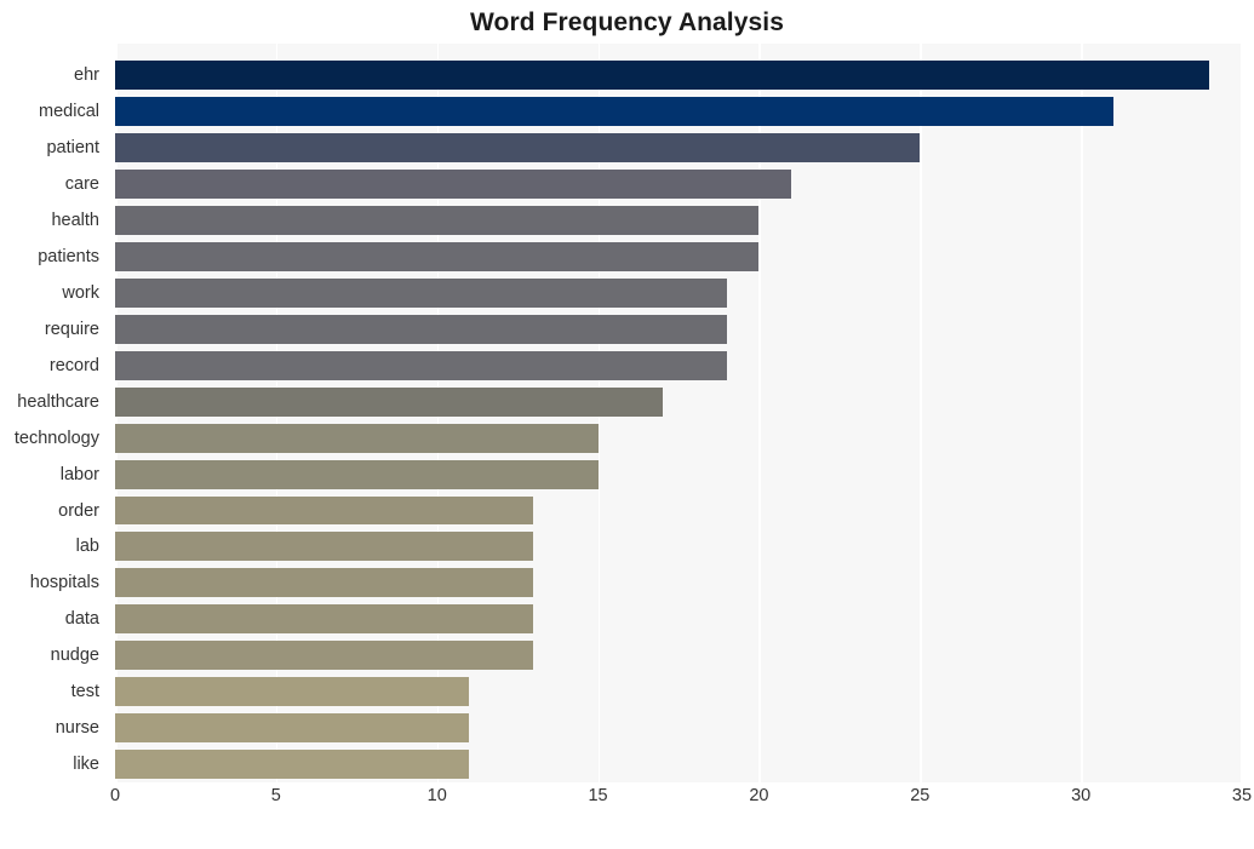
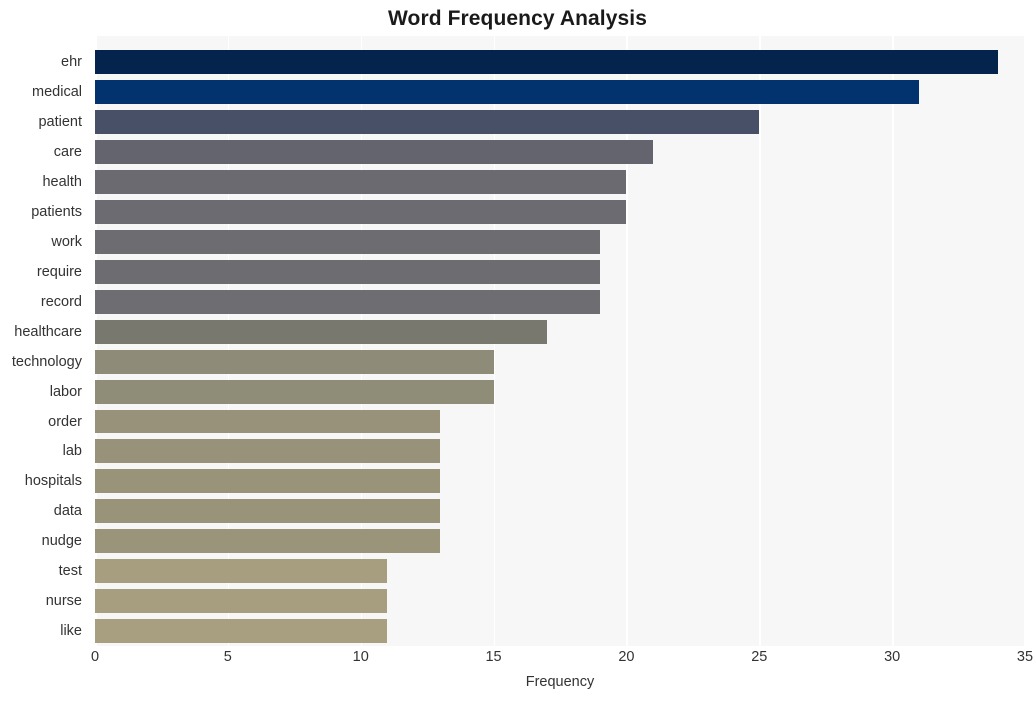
  Word Frequency Analysis
  ehr
  medical
  patient
  care
  health
  patients
  work
  require
  record
  healthcare
  technology
  labor
  order
  lab
  hospitals
  data
  nudge
  test
  nurse
  like
  0
  5
  10
  15
  20
  25
  30
  35
+ Frequency
